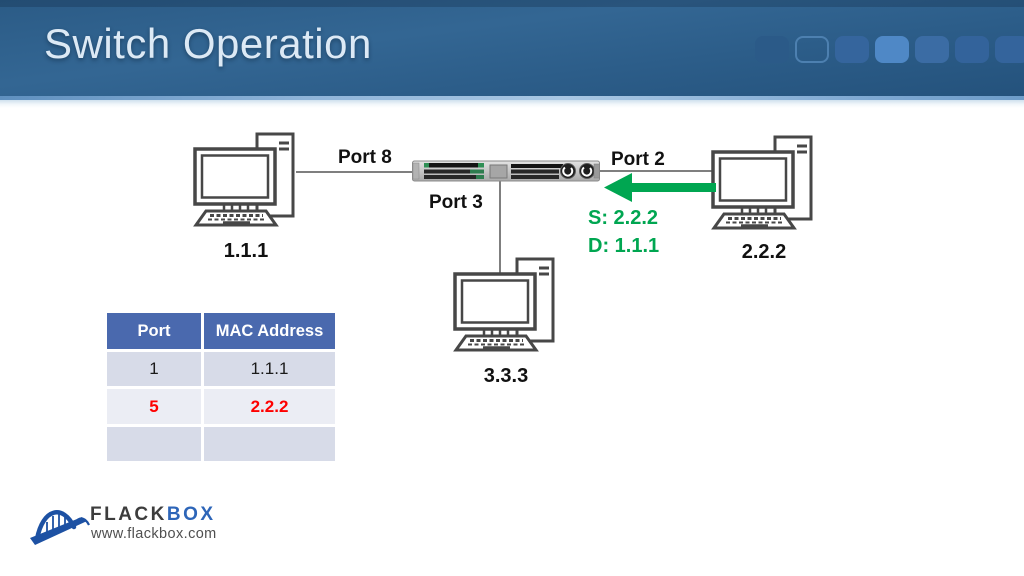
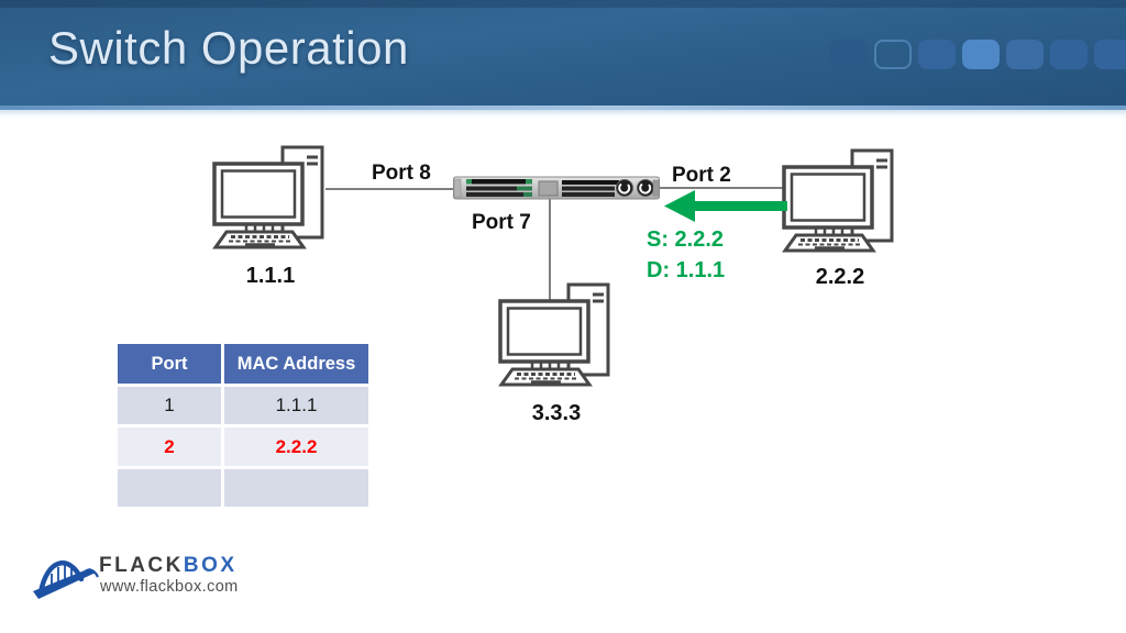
  Switch Operation
  1.1.1
  2.2.2
  3.3.3
  Port 8
  Port 2
- Port 3
+ Port 7
  S: 2.2.2
  D: 1.1.1
  Port
  MAC Address
  1
  1.1.1
- 5
+ 2
  2.2.2
  FLACKBOX
  www.flackbox.com
